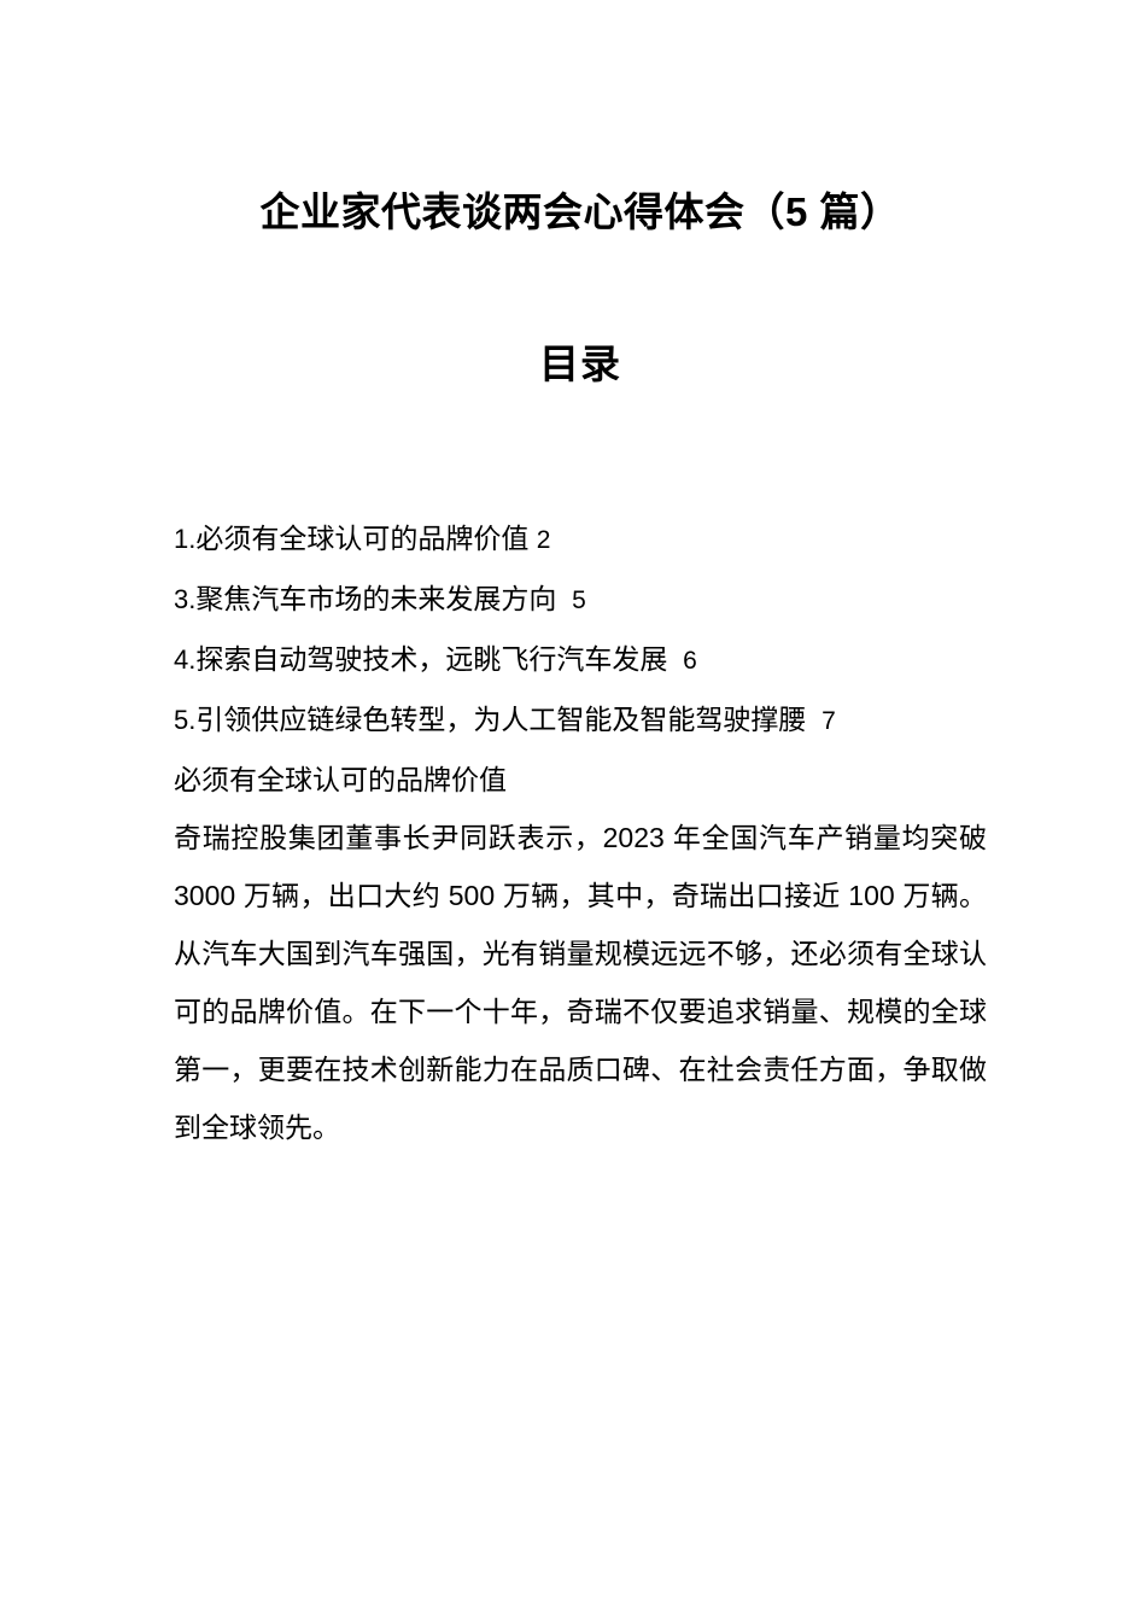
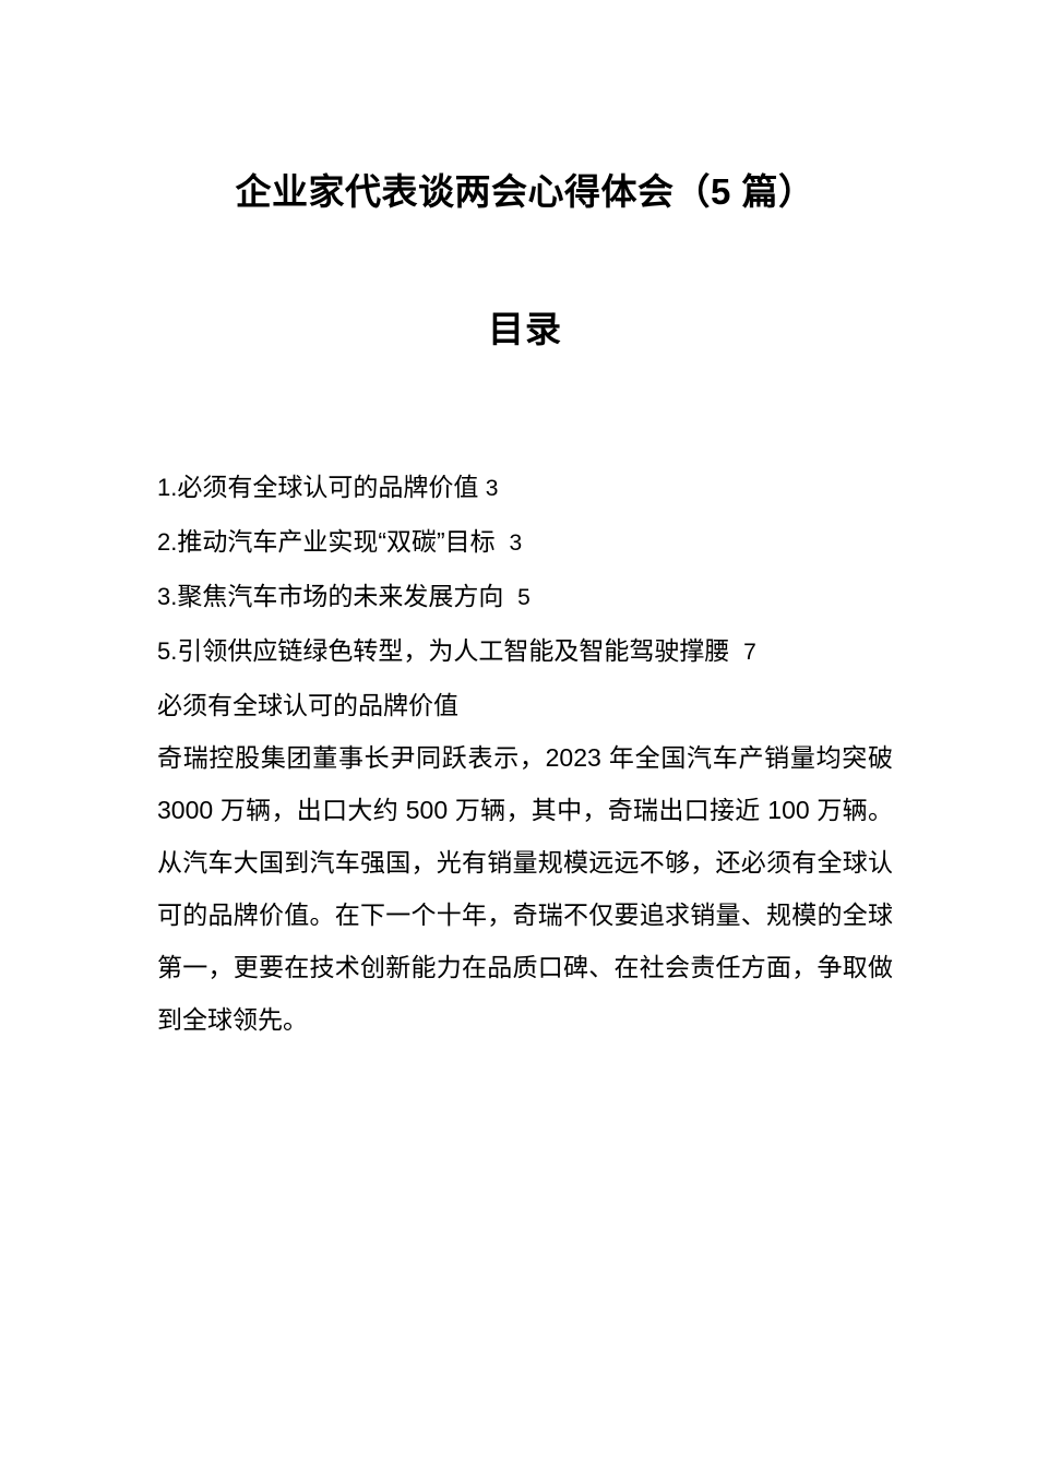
  企业家代表谈两会心得体会（5 篇）
  目录
- 1.必须有全球认可的品牌价值 2
+ 1.必须有全球认可的品牌价值 3
+ 2.推动汽车产业实现“双碳”目标 3
  3.聚焦汽车市场的未来发展方向 5
- 4.探索自动驾驶技术，远眺飞行汽车发展 6
  5.引领供应链绿色转型，为人工智能及智能驾驶撑腰 7
  必须有全球认可的品牌价值
  奇瑞控股集团董事长尹同跃表示，2023 年全国汽车产销量均突破 3000 万辆，出口大约 500 万辆，其中，奇瑞出口接近 100 万辆。从汽车大国到汽车强国，光有销量规模远远不够，还必须有全球认可的品牌价值。在下一个十年，奇瑞不仅要追求销量、规模的全球第一，更要在技术创新能力在品质口碑、在社会责任方面，争取做到全球领先。
